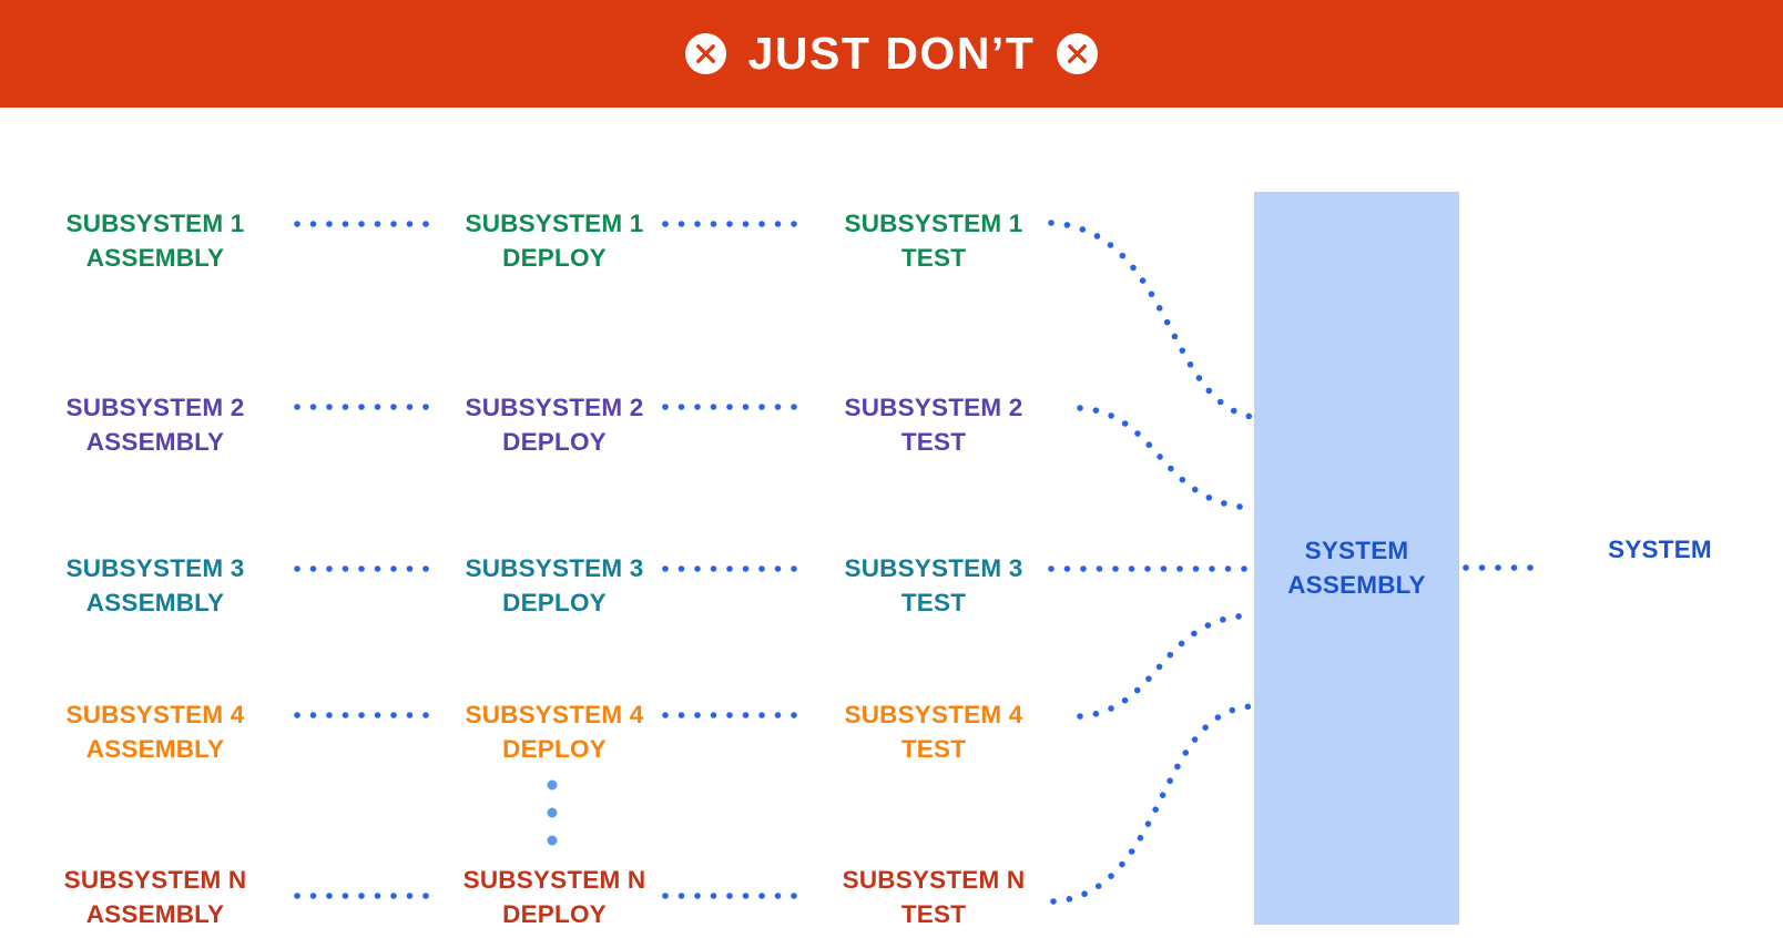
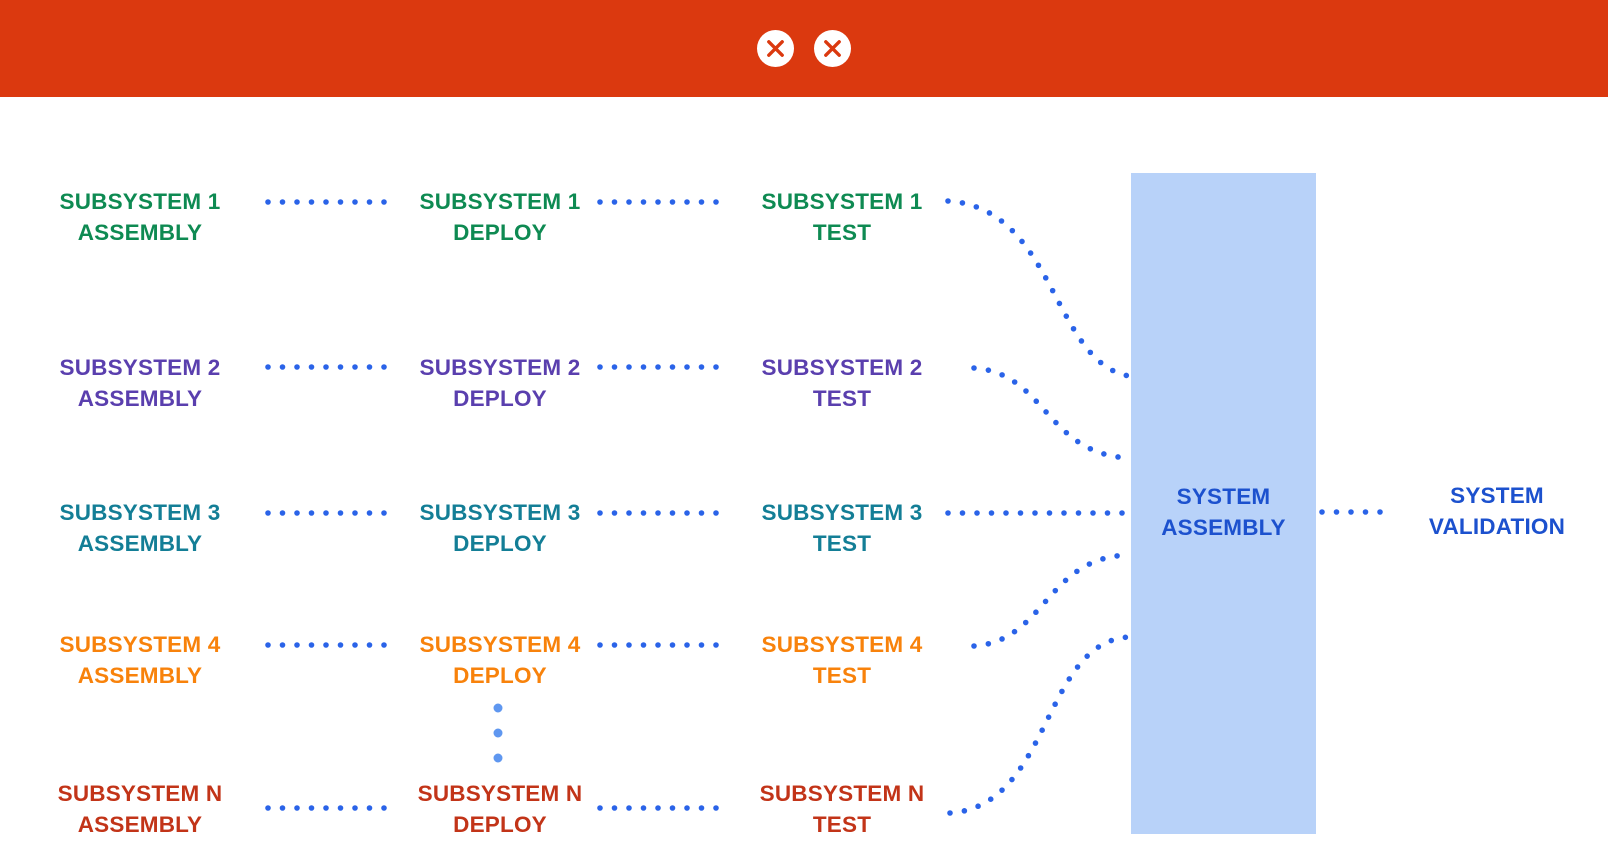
- JUST DON’T
  SUBSYSTEM 1
  ASSEMBLY
  SUBSYSTEM 1
  DEPLOY
  SUBSYSTEM 1
  TEST
  SUBSYSTEM 2
  ASSEMBLY
  SUBSYSTEM 2
  DEPLOY
  SUBSYSTEM 2
  TEST
  SUBSYSTEM 3
  ASSEMBLY
  SUBSYSTEM 3
  DEPLOY
  SUBSYSTEM 3
  TEST
  SUBSYSTEM 4
  ASSEMBLY
  SUBSYSTEM 4
  DEPLOY
  SUBSYSTEM 4
  TEST
  SUBSYSTEM N
  ASSEMBLY
  SUBSYSTEM N
  DEPLOY
  SUBSYSTEM N
  TEST
  SYSTEM
  ASSEMBLY
  SYSTEM
+ VALIDATION
